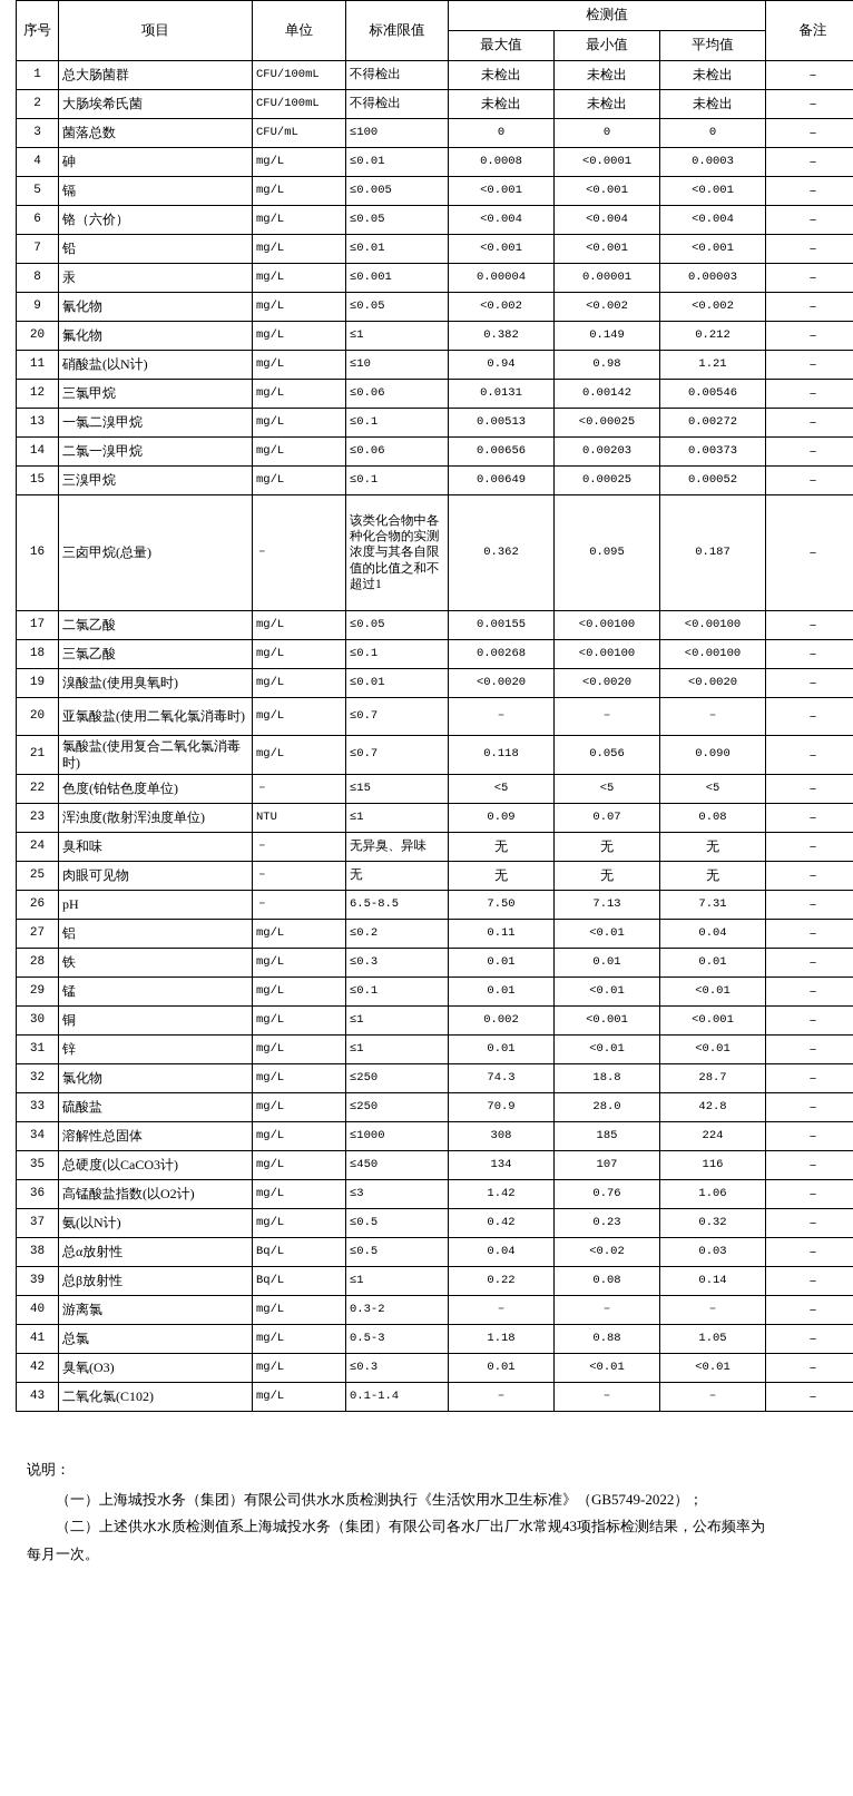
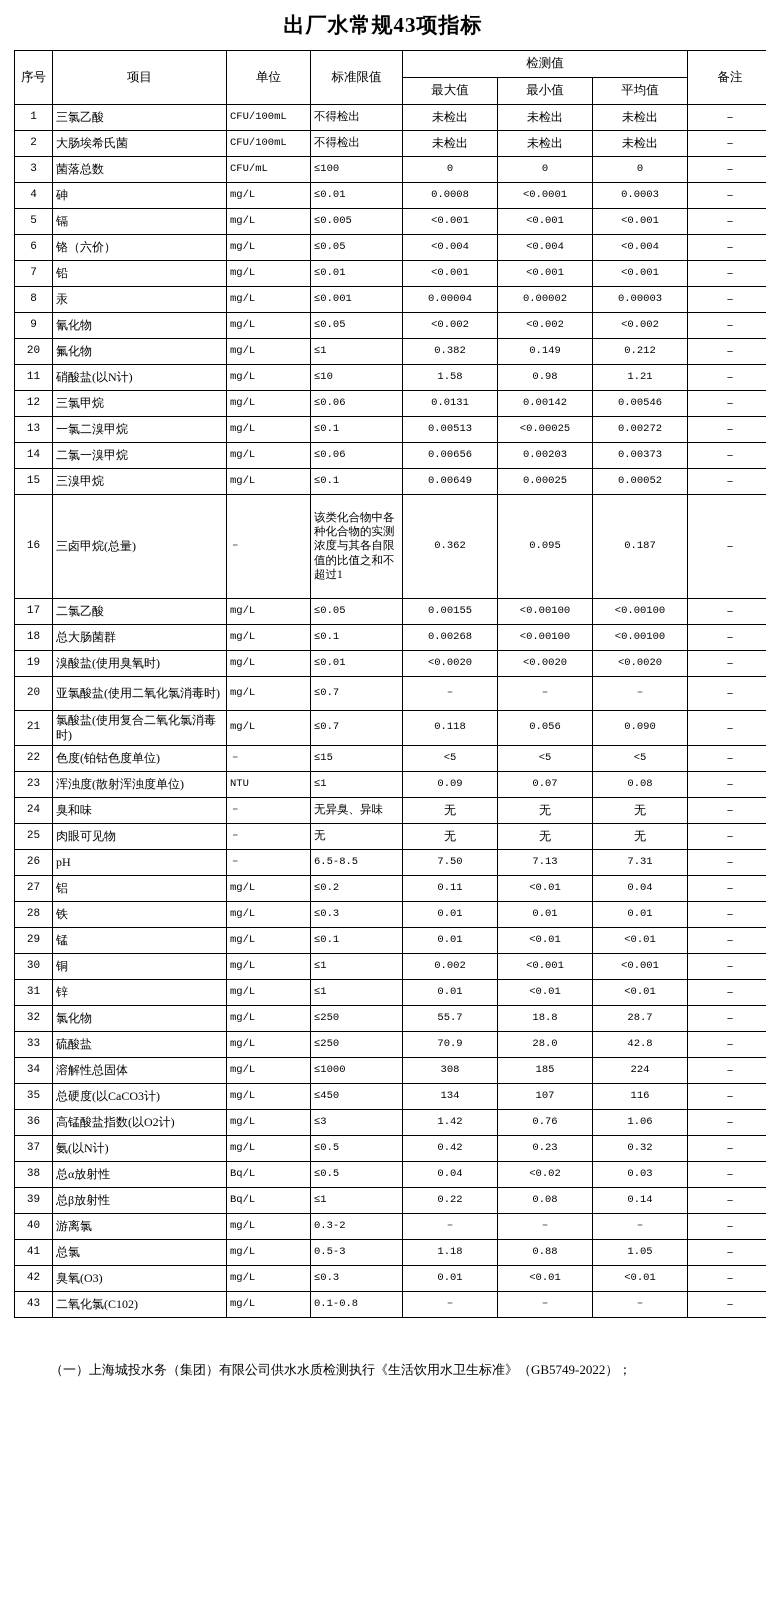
+ 出厂水常规43项指标
  序号	项目	单位	标准限值	检测值	备注
  最大值	最小值	平均值
- 1	总大肠菌群	CFU/100mL	不得检出	未检出	未检出	未检出	－
+ 1	三氯乙酸	CFU/100mL	不得检出	未检出	未检出	未检出	－
  2	大肠埃希氏菌	CFU/100mL	不得检出	未检出	未检出	未检出	－
  3	菌落总数	CFU/mL	≤100	0	0	0	－
  4	砷	mg/L	≤0.01	0.0008	<0.0001	0.0003	－
  5	镉	mg/L	≤0.005	<0.001	<0.001	<0.001	－
  6	铬（六价）	mg/L	≤0.05	<0.004	<0.004	<0.004	－
  7	铅	mg/L	≤0.01	<0.001	<0.001	<0.001	－
- 8	汞	mg/L	≤0.001	0.00004	0.00001	0.00003	－
+ 8	汞	mg/L	≤0.001	0.00004	0.00002	0.00003	－
  9	氰化物	mg/L	≤0.05	<0.002	<0.002	<0.002	－
  20	氟化物	mg/L	≤1	0.382	0.149	0.212	－
- 11	硝酸盐(以N计)	mg/L	≤10	0.94	0.98	1.21	－
+ 11	硝酸盐(以N计)	mg/L	≤10	1.58	0.98	1.21	－
  12	三氯甲烷	mg/L	≤0.06	0.0131	0.00142	0.00546	－
  13	一氯二溴甲烷	mg/L	≤0.1	0.00513	<0.00025	0.00272	－
  14	二氯一溴甲烷	mg/L	≤0.06	0.00656	0.00203	0.00373	－
  15	三溴甲烷	mg/L	≤0.1	0.00649	0.00025	0.00052	－
  16	三卤甲烷(总量)	－	该类化合物中各种化合物的实测浓度与其各自限值的比值之和不超过1	0.362	0.095	0.187	－
  17	二氯乙酸	mg/L	≤0.05	0.00155	<0.00100	<0.00100	－
- 18	三氯乙酸	mg/L	≤0.1	0.00268	<0.00100	<0.00100	－
+ 18	总大肠菌群	mg/L	≤0.1	0.00268	<0.00100	<0.00100	－
  19	溴酸盐(使用臭氧时)	mg/L	≤0.01	<0.0020	<0.0020	<0.0020	－
  20	亚氯酸盐(使用二氧化氯消毒时)	mg/L	≤0.7	－	－	－	－
  21	氯酸盐(使用复合二氧化氯消毒时)	mg/L	≤0.7	0.118	0.056	0.090	－
  22	色度(铂钴色度单位)	－	≤15	<5	<5	<5	－
  23	浑浊度(散射浑浊度单位)	NTU	≤1	0.09	0.07	0.08	－
  24	臭和味	－	无异臭、异味	无	无	无	－
  25	肉眼可见物	－	无	无	无	无	－
  26	pH	－	6.5-8.5	7.50	7.13	7.31	－
  27	铝	mg/L	≤0.2	0.11	<0.01	0.04	－
  28	铁	mg/L	≤0.3	0.01	0.01	0.01	－
  29	锰	mg/L	≤0.1	0.01	<0.01	<0.01	－
  30	铜	mg/L	≤1	0.002	<0.001	<0.001	－
  31	锌	mg/L	≤1	0.01	<0.01	<0.01	－
- 32	氯化物	mg/L	≤250	74.3	18.8	28.7	－
+ 32	氯化物	mg/L	≤250	55.7	18.8	28.7	－
  33	硫酸盐	mg/L	≤250	70.9	28.0	42.8	－
  34	溶解性总固体	mg/L	≤1000	308	185	224	－
  35	总硬度(以CaCO3计)	mg/L	≤450	134	107	116	－
  36	高锰酸盐指数(以O2计)	mg/L	≤3	1.42	0.76	1.06	－
  37	氨(以N计)	mg/L	≤0.5	0.42	0.23	0.32	－
  38	总α放射性	Bq/L	≤0.5	0.04	<0.02	0.03	－
  39	总β放射性	Bq/L	≤1	0.22	0.08	0.14	－
  40	游离氯	mg/L	0.3-2	－	－	－	－
  41	总氯	mg/L	0.5-3	1.18	0.88	1.05	－
  42	臭氧(O3)	mg/L	≤0.3	0.01	<0.01	<0.01	－
- 43	二氧化氯(C102)	mg/L	0.1-1.4	－	－	－	－
+ 43	二氧化氯(C102)	mg/L	0.1-0.8	－	－	－	－
- 说明：
  （一）上海城投水务（集团）有限公司供水水质检测执行《生活饮用水卫生标准》（GB5749-2022）；
- （二）上述供水水质检测值系上海城投水务（集团）有限公司各水厂出厂水常规43项指标检测结果，公布频率为
- 每月一次。
